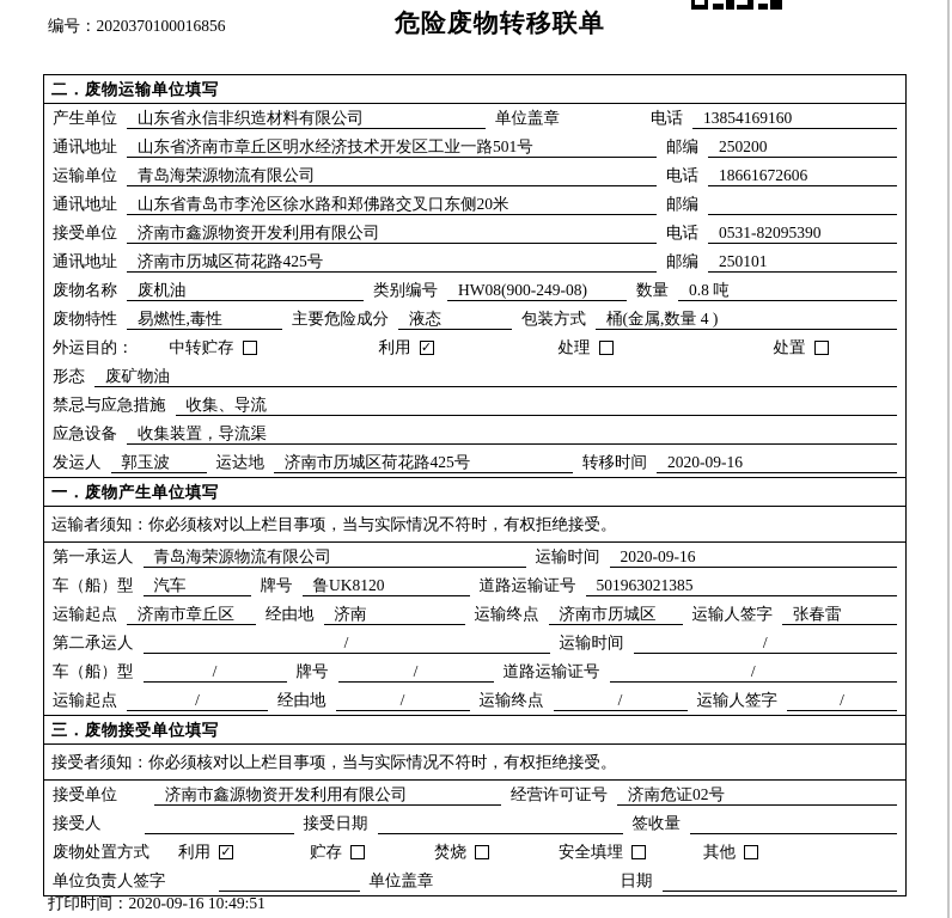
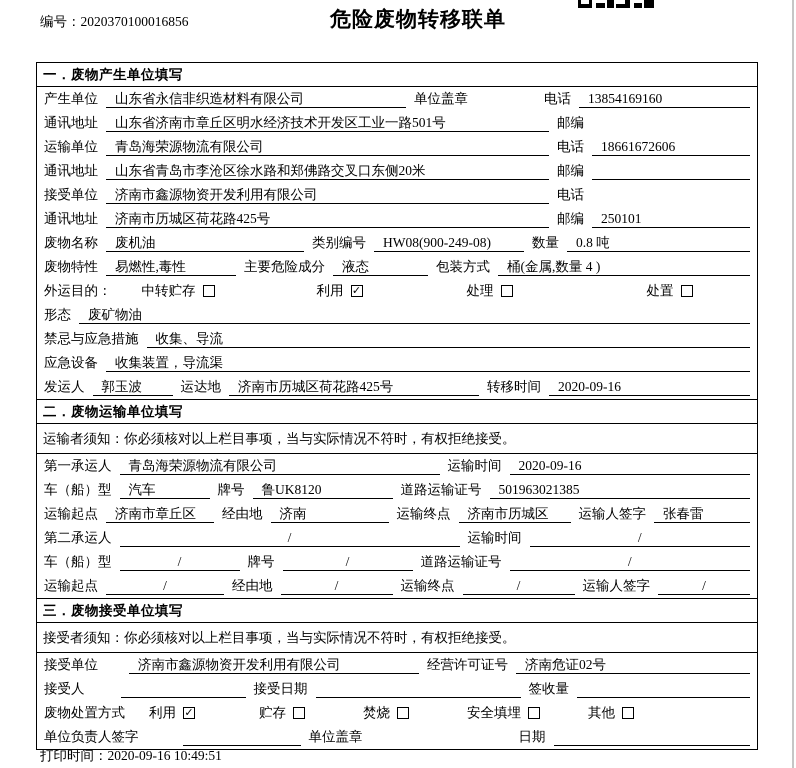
  编号：2020370100016856
  危险废物转移联单
- 二．废物运输单位填写
+ 一．废物产生单位填写
  产生单位
  山东省永信非织造材料有限公司
  单位盖章
  电话
  13854169160
  通讯地址
  山东省济南市章丘区明水经济技术开发区工业一路501号
  邮编
- 250200
  运输单位
  青岛海荣源物流有限公司
  电话
  18661672606
  通讯地址
  山东省青岛市李沧区徐水路和郑佛路交叉口东侧20米
  邮编
  接受单位
  济南市鑫源物资开发利用有限公司
  电话
- 0531-82095390
  通讯地址
  济南市历城区荷花路425号
  邮编
  250101
  废物名称
  废机油
  类别编号
  HW08(900-249-08)
  数量
  0.8 吨
  废物特性
  易燃性,毒性
  主要危险成分
  液态
  包装方式
  桶(金属,数量 4 )
  外运目的：
  中转贮存
  利用
  ✓
  处理
  处置
  形态
  废矿物油
  禁忌与应急措施
  收集、导流
  应急设备
  收集装置，导流渠
  发运人
  郭玉波
  运达地
  济南市历城区荷花路425号
  转移时间
  2020-09-16
- 一．废物产生单位填写
+ 二．废物运输单位填写
  运输者须知：你必须核对以上栏目事项，当与实际情况不符时，有权拒绝接受。
  第一承运人
  青岛海荣源物流有限公司
  运输时间
  2020-09-16
  车（船）型
  汽车
  牌号
  鲁UK8120
  道路运输证号
  501963021385
  运输起点
  济南市章丘区
  经由地
  济南
  运输终点
  济南市历城区
  运输人签字
  张春雷
  第二承运人
  /
  运输时间
  /
  车（船）型
  /
  牌号
  /
  道路运输证号
  /
  运输起点
  /
  经由地
  /
  运输终点
  /
  运输人签字
  /
  三．废物接受单位填写
  接受者须知：你必须核对以上栏目事项，当与实际情况不符时，有权拒绝接受。
  接受单位
  济南市鑫源物资开发利用有限公司
  经营许可证号
  济南危证02号
  接受人
  接受日期
  签收量
  废物处置方式
  利用
  ✓
  贮存
  焚烧
  安全填埋
  其他
  单位负责人签字
  单位盖章
  日期
  打印时间：2020-09-16 10:49:51
